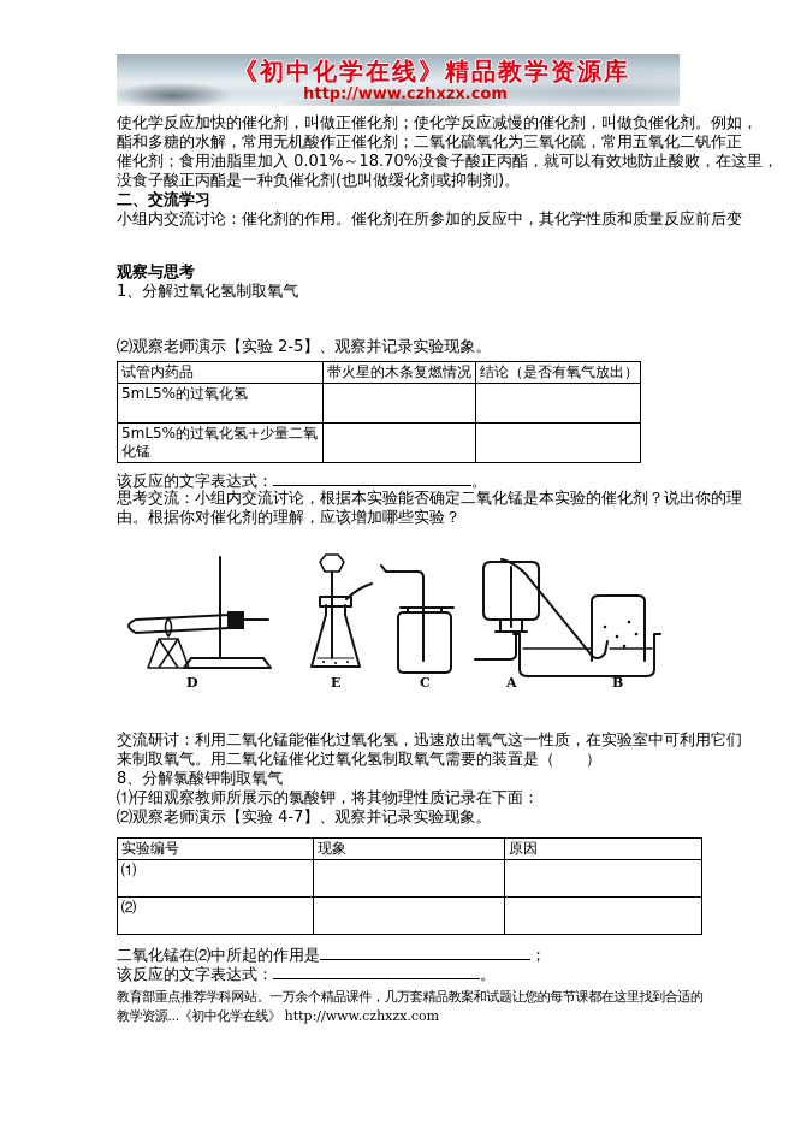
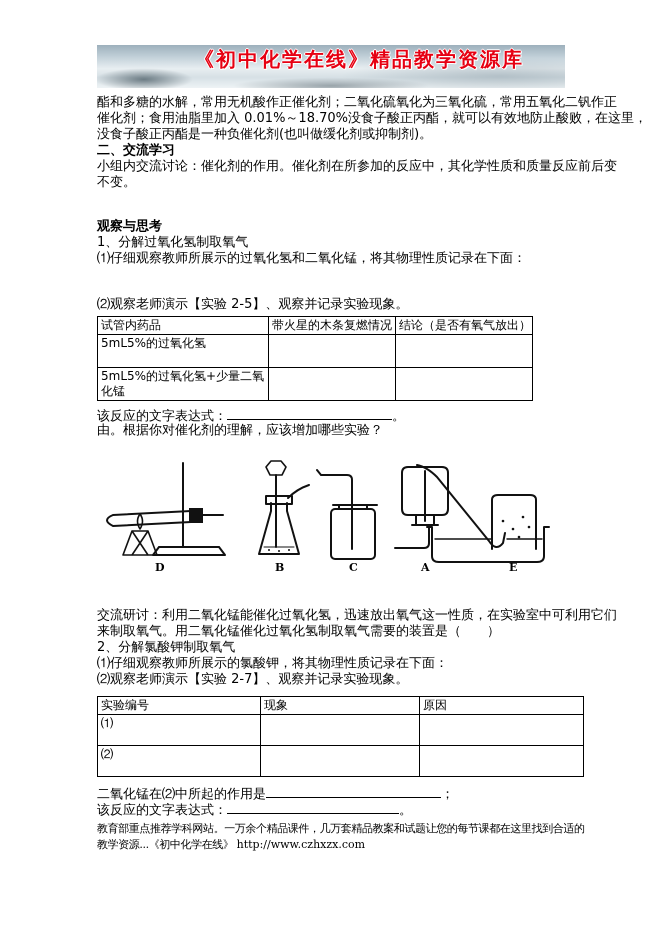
  《初中化学在线》精品教学资源库
- http://www.czhxzx.com
- 使化学反应加快的催化剂，叫做正催化剂；使化学反应减慢的催化剂，叫做负催化剂。例如，
  酯和多糖的水解，常用无机酸作正催化剂；二氧化硫氧化为三氧化硫，常用五氧化二钒作正
  催化剂；食用油脂里加入 0.01%～18.70%没食子酸正丙酯，就可以有效地防止酸败，在这里，
  没食子酸正丙酯是一种负催化剂(也叫做缓化剂或抑制剂)。
  二、交流学习
  小组内交流讨论：催化剂的作用。催化剂在所参加的反应中，其化学性质和质量反应前后变
+ 不变。
  观察与思考
  1、分解过氧化氢制取氧气
+ ⑴仔细观察教师所展示的过氧化氢和二氧化锰，将其物理性质记录在下面：
  ⑵观察老师演示【实验 2-5】、观察并记录实验现象。
  试管内药品	带火星的木条复燃情况	结论（是否有氧气放出）
  5mL5%的过氧化氢
  5mL5%的过氧化氢+少量二氧化锰
  该反应的文字表达式： 。
- 思考交流：小组内交流讨论，根据本实验能否确定二氧化锰是本实验的催化剂？说出你的理
  由。根据你对催化剂的理解，应该增加哪些实验？
  D
- E
+ B
  C
  A
- B
+ E
  交流研讨：利用二氧化锰能催化过氧化氢，迅速放出氧气这一性质，在实验室中可利用它们
  来制取氧气。用二氧化锰催化过氧化氢制取氧气需要的装置是（ ）
- 8、分解氯酸钾制取氧气
+ 2、分解氯酸钾制取氧气
  ⑴仔细观察教师所展示的氯酸钾，将其物理性质记录在下面：
- ⑵观察老师演示【实验 4-7】、观察并记录实验现象。
+ ⑵观察老师演示【实验 2-7】、观察并记录实验现象。
  实验编号	现象	原因
  ⑴
  ⑵
  二氧化锰在⑵中所起的作用是 ；
  该反应的文字表达式： 。
  教育部重点推荐学科网站。一万余个精品课件，几万套精品教案和试题让您的每节课都在这里找到合适的
  教学资源...《初中化学在线》 http://www.czhxzx.com
